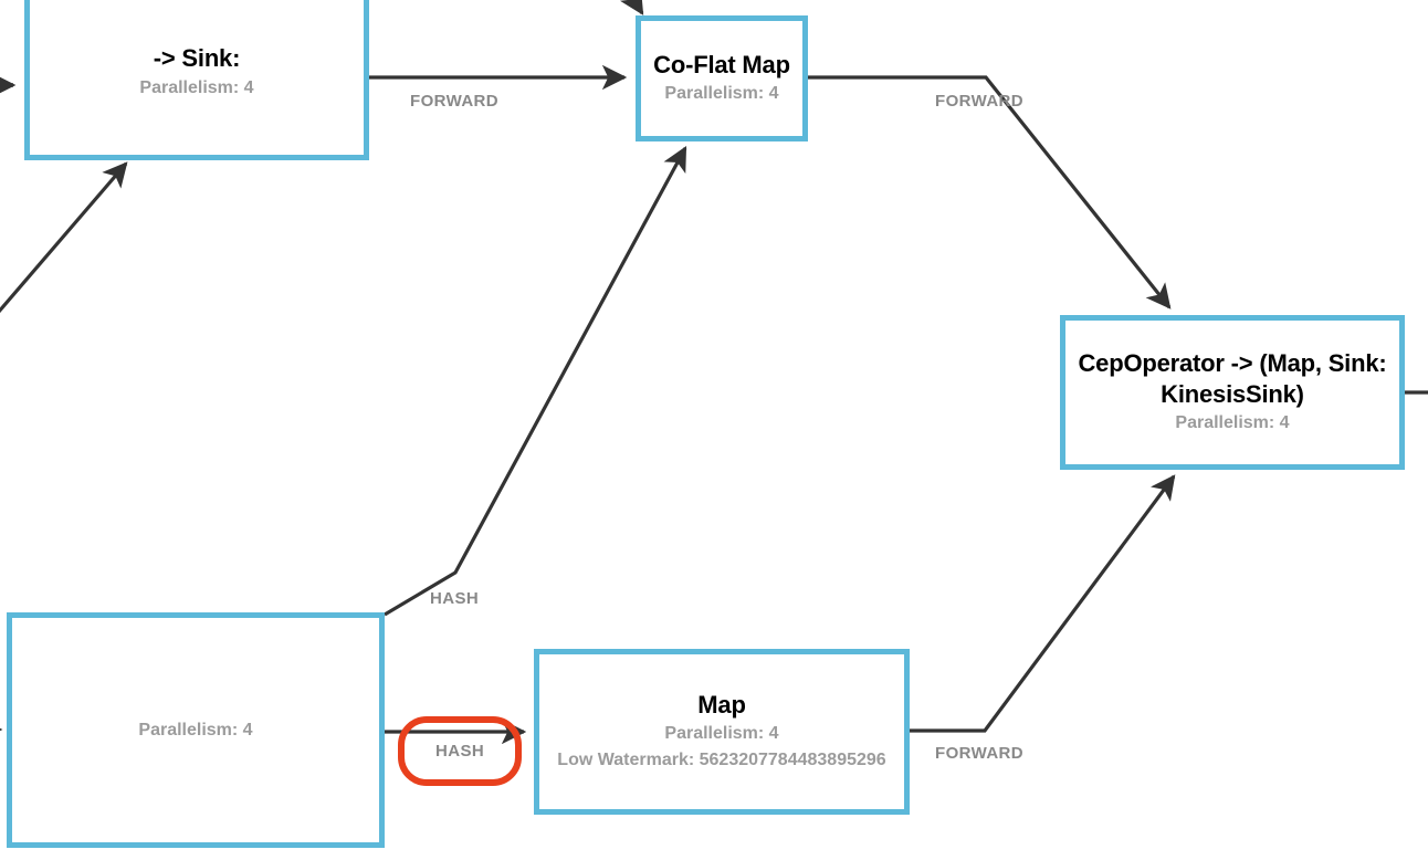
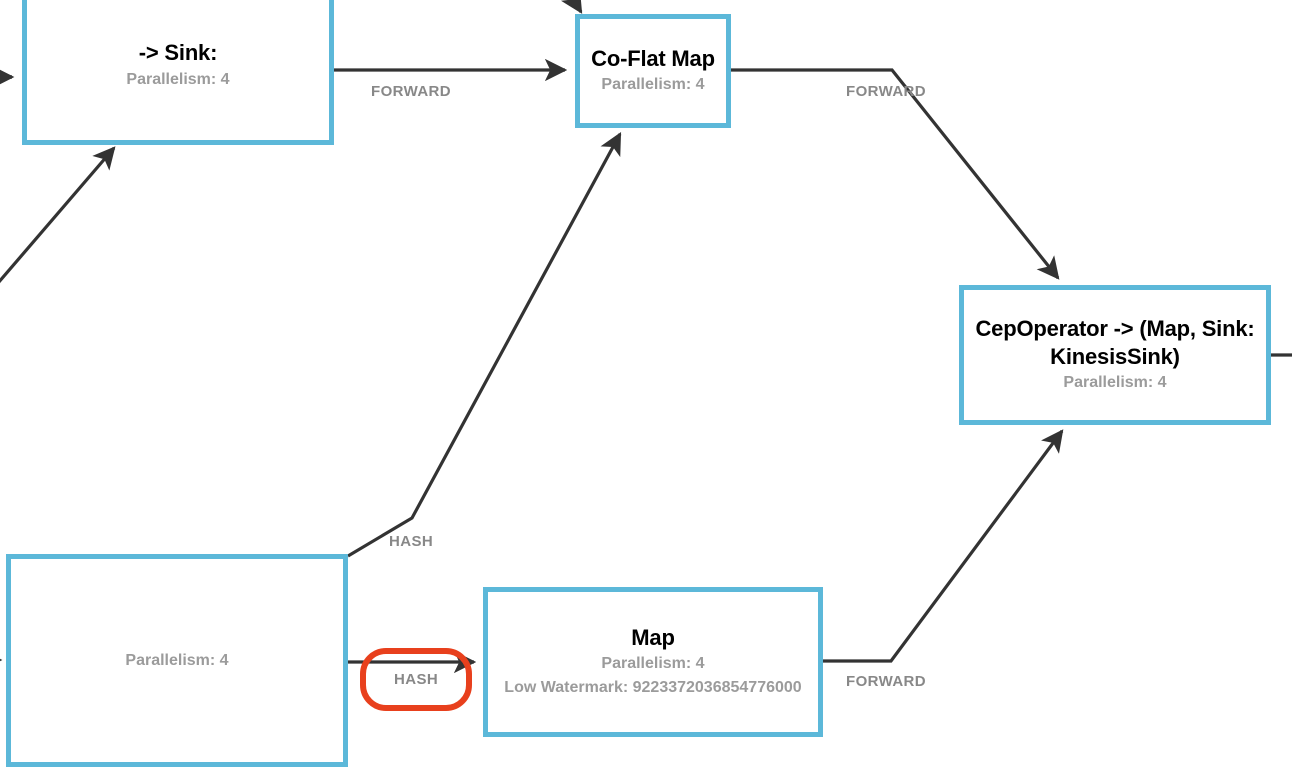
  -> Sink:
  Parallelism: 4
  Co-Flat Map
  Parallelism: 4
  CepOperator -> (Map, Sink:
  KinesisSink)
  Parallelism: 4
  Parallelism: 4
  Map
  Parallelism: 4
- Low Watermark: 5623207784483895296
+ Low Watermark: 9223372036854776000
  FORWARD
  FORWARD
  FORWARD
  HASH
  HASH
